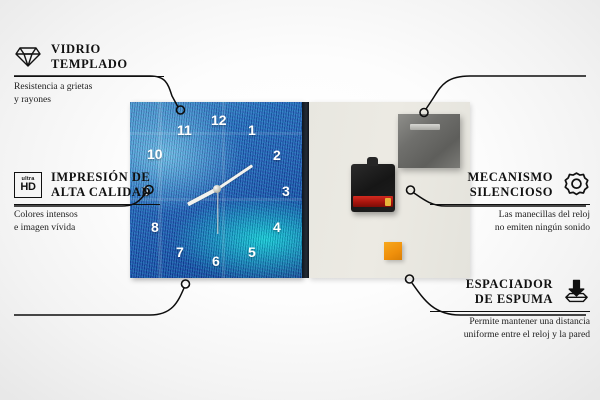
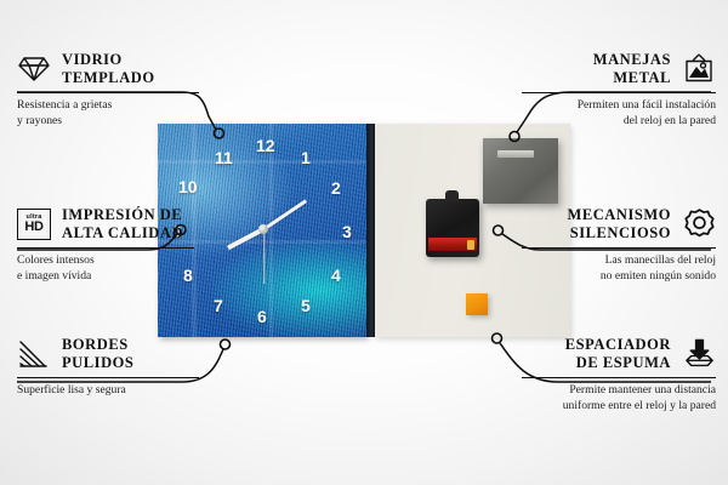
  12
  1
  2
  3
  4
  5
  6
  7
  8
  10
  11
  VIDRIO
  TEMPLADO
  Resistencia a grietas
  y rayones
  HD
  IMPRESIÓN DE
  ALTA CALIDAD
  Colores intensos
  e imagen vívida
+ BORDES
+ PULIDOS
+ Superficie lisa y segura
+ MANEJAS
+ METAL
+ Permiten una fácil instalación
+ del reloj en la pared
  MECANISMO
  SILENCIOSO
  Las manecillas del reloj
  no emiten ningún sonido
  ESPACIADOR
  DE ESPUMA
  Permite mantener una distancia
  uniforme entre el reloj y la pared
